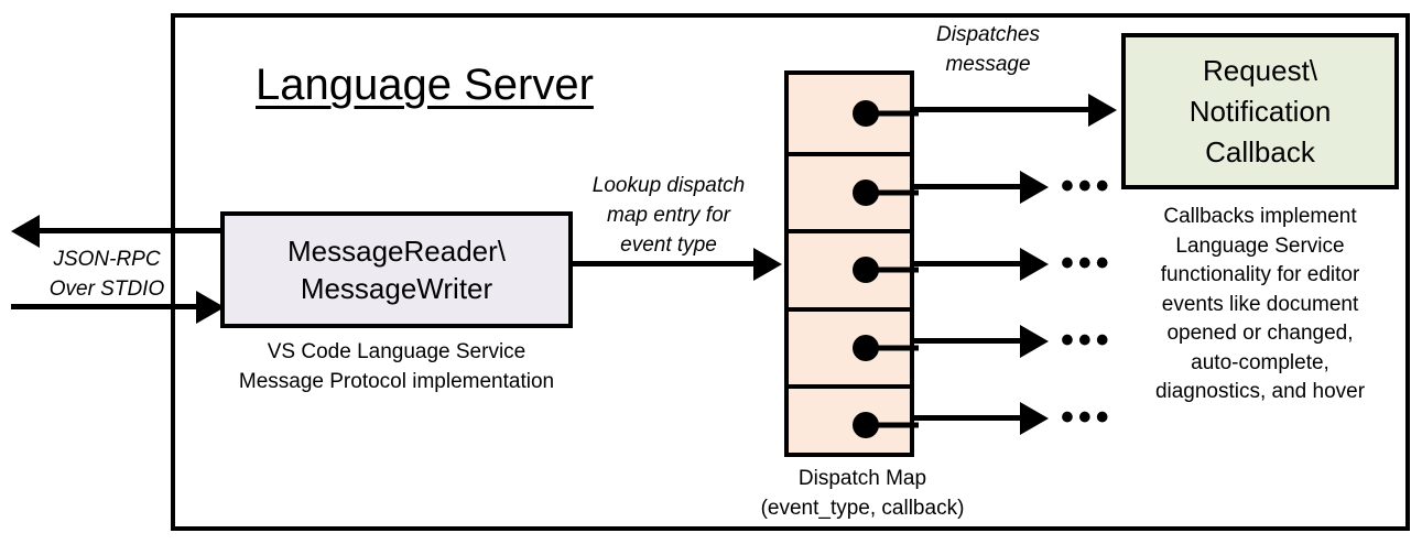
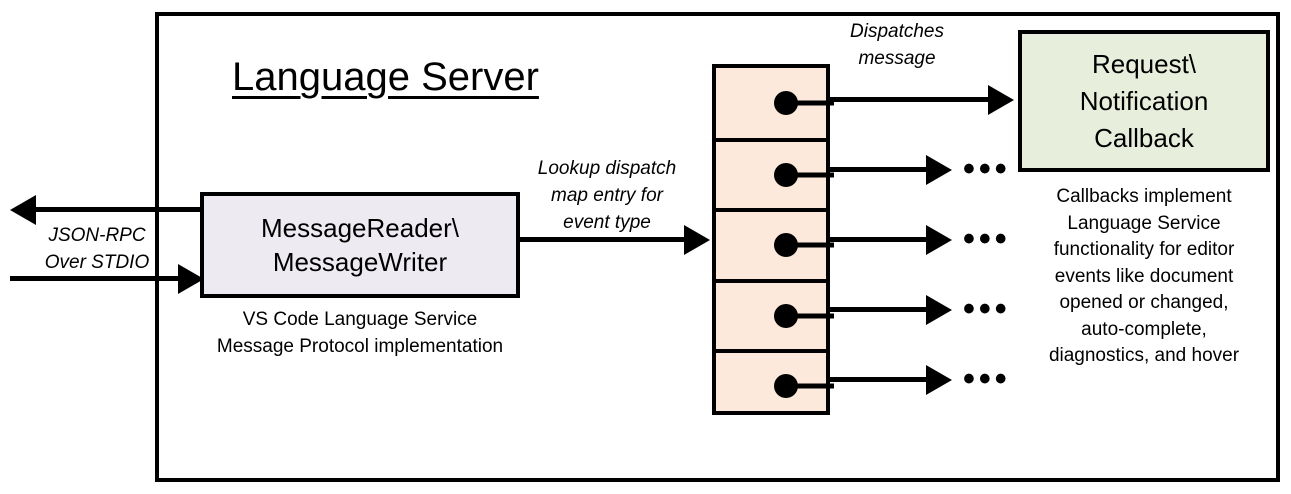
  Language Server
  JSON-RPC
  Over STDIO
  MessageReader\
  MessageWriter
  VS Code Language Service
  Message Protocol implementation
  Lookup dispatch
  map entry for
  event type
- Dispatch Map
- (event_type, callback)
  Dispatches
  message
  •••
  •••
  •••
  •••
  Request\
  Notification
  Callback
  Callbacks implement
  Language Service
  functionality for editor
  events like document
  opened or changed,
  auto-complete,
  diagnostics, and hover
